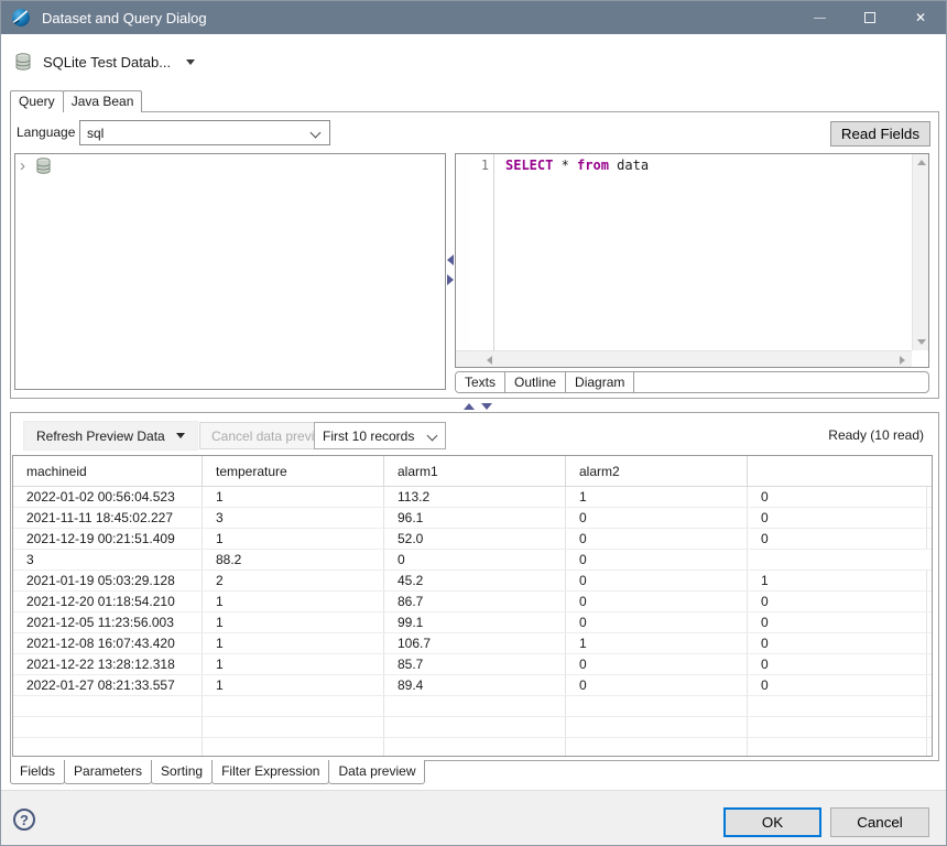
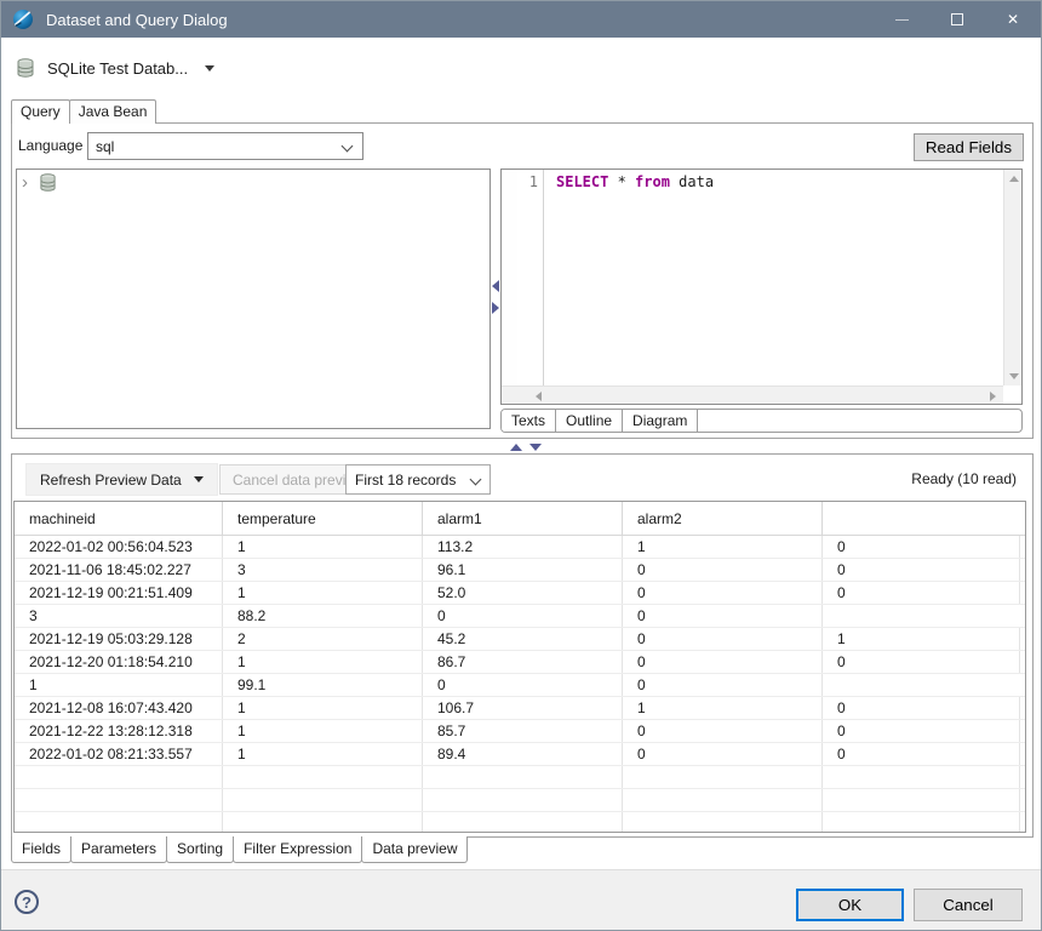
  Dataset and Query Dialog
  ✕
  SQLite Test Datab...
  Query
  Java Bean
  Language
  sql
  Read Fields
  ›
  1
  SELECT * from data
  Texts
  Outline
  Diagram
  Refresh Preview Data
  Cancel data prev
- First 10 records
+ First 18 records
  Ready (10 read)
  machineid
  temperature
  alarm1
  alarm2
  2022-01-02 00:56:04.523
  1
  113.2
  1
  0
- 2021-11-11 18:45:02.227
+ 2021-11-06 18:45:02.227
  3
  96.1
  0
  0
  2021-12-19 00:21:51.409
  1
  52.0
  0
  0
  3
  88.2
  0
  0
- 2021-01-19 05:03:29.128
+ 2021-12-19 05:03:29.128
  2
  45.2
  0
  1
  2021-12-20 01:18:54.210
  1
  86.7
  0
  0
- 2021-12-05 11:23:56.003
  1
  99.1
  0
  0
  2021-12-08 16:07:43.420
  1
  106.7
  1
  0
  2021-12-22 13:28:12.318
  1
  85.7
  0
  0
- 2022-01-27 08:21:33.557
+ 2022-01-02 08:21:33.557
  1
  89.4
  0
  0
  Fields
  Parameters
  Sorting
  Filter Expression
  Data preview
  ?
  OK
  Cancel
